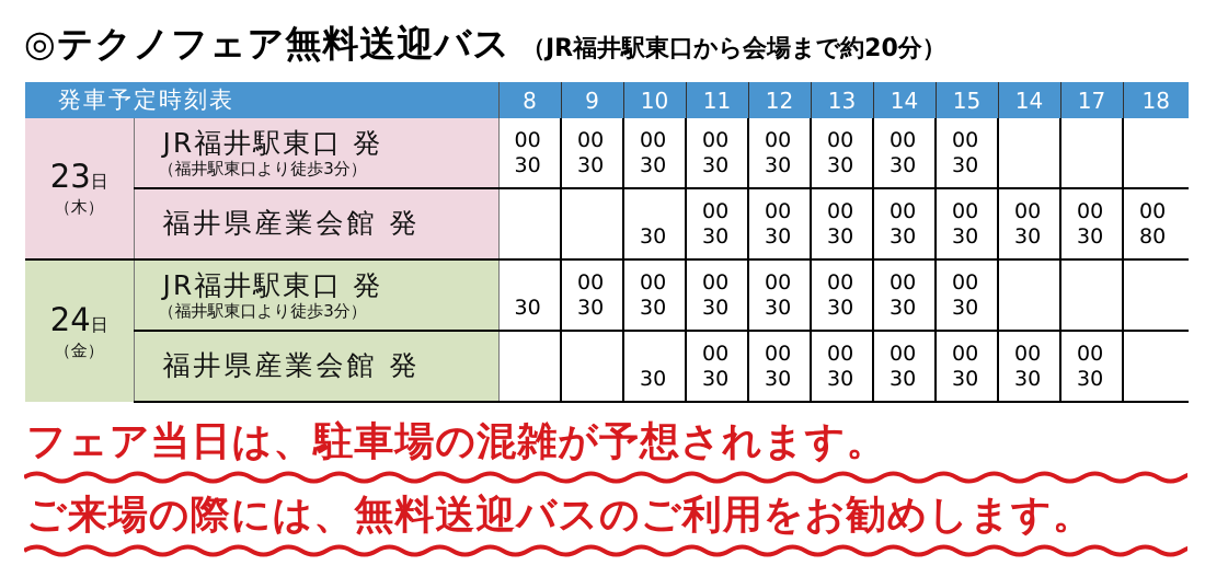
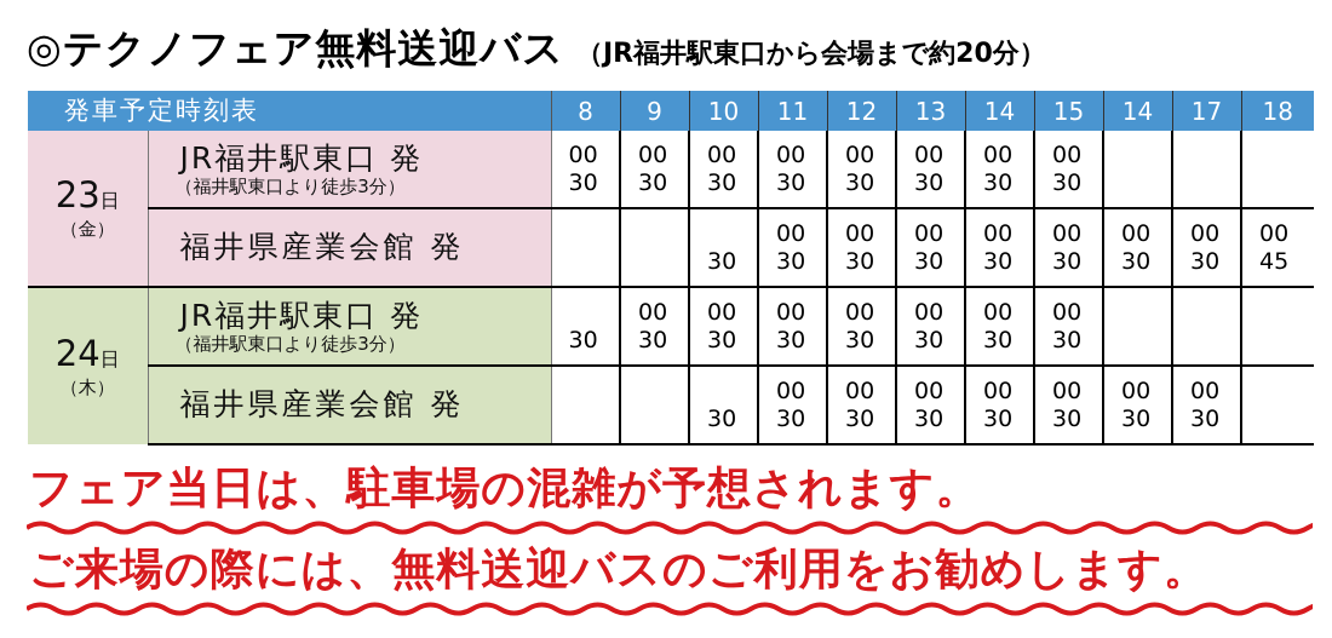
  ◎テクノフェア無料送迎バス （JR福井駅東口から会場まで約20分）
  発車予定時刻表	8	9	10	11	12	13	14	15	14	17	18
- 23日（木）	JR福井駅東口 発（福井駅東口より徒歩3分）	0030	0030	0030	0030	0030	0030	0030	0030
+ 23日（金）	JR福井駅東口 発（福井駅東口より徒歩3分）	0030	0030	0030	0030	0030	0030	0030	0030
- 福井県産業会館 発			30	0030	0030	0030	0030	0030	0030	0030	0080
+ 福井県産業会館 発			30	0030	0030	0030	0030	0030	0030	0030	0045
- 24日（金）	JR福井駅東口 発（福井駅東口より徒歩3分）	30	0030	0030	0030	0030	0030	0030	0030
+ 24日（木）	JR福井駅東口 発（福井駅東口より徒歩3分）	30	0030	0030	0030	0030	0030	0030	0030
  福井県産業会館 発			30	0030	0030	0030	0030	0030	0030	0030
  フェア当日は、駐車場の混雑が予想されます。
  ご来場の際には、無料送迎バスのご利用をお勧めします。
